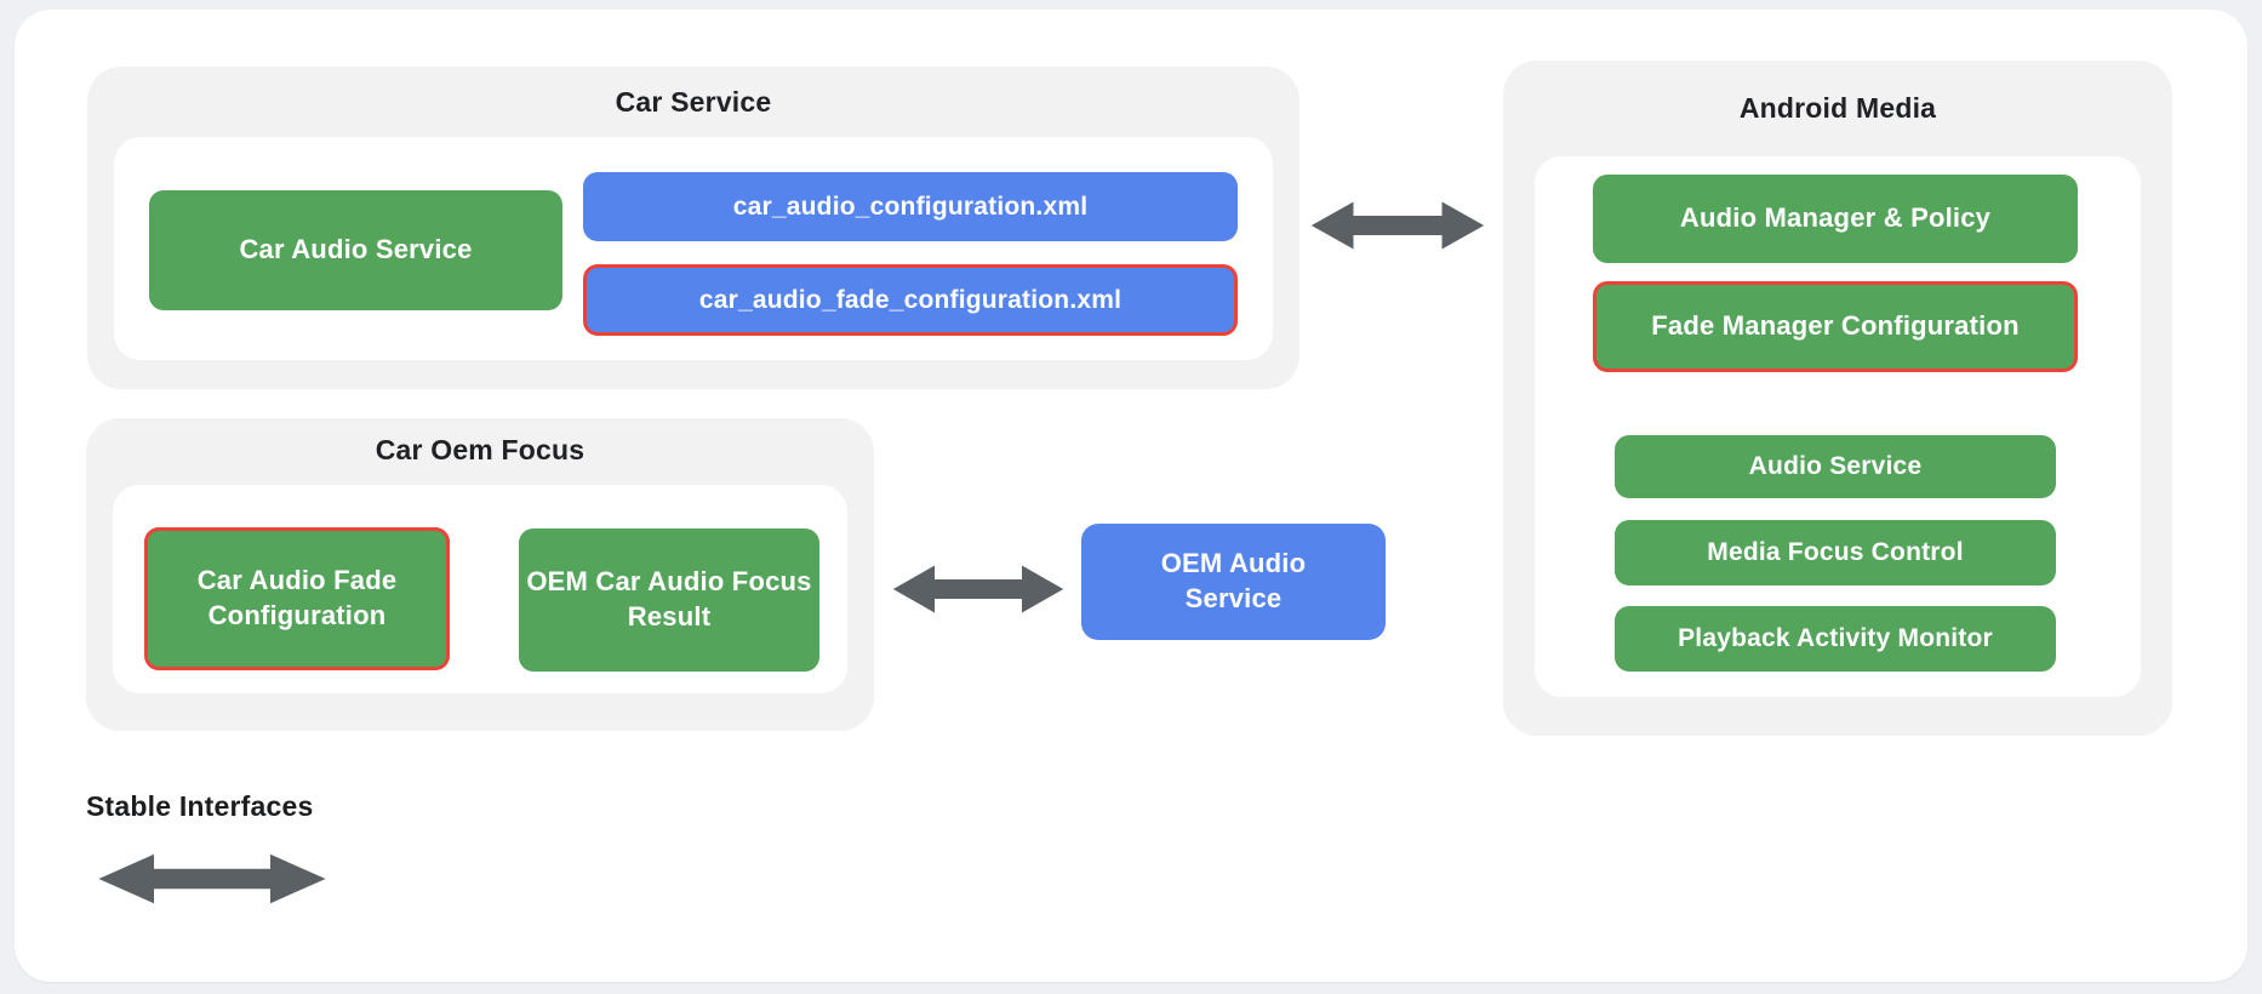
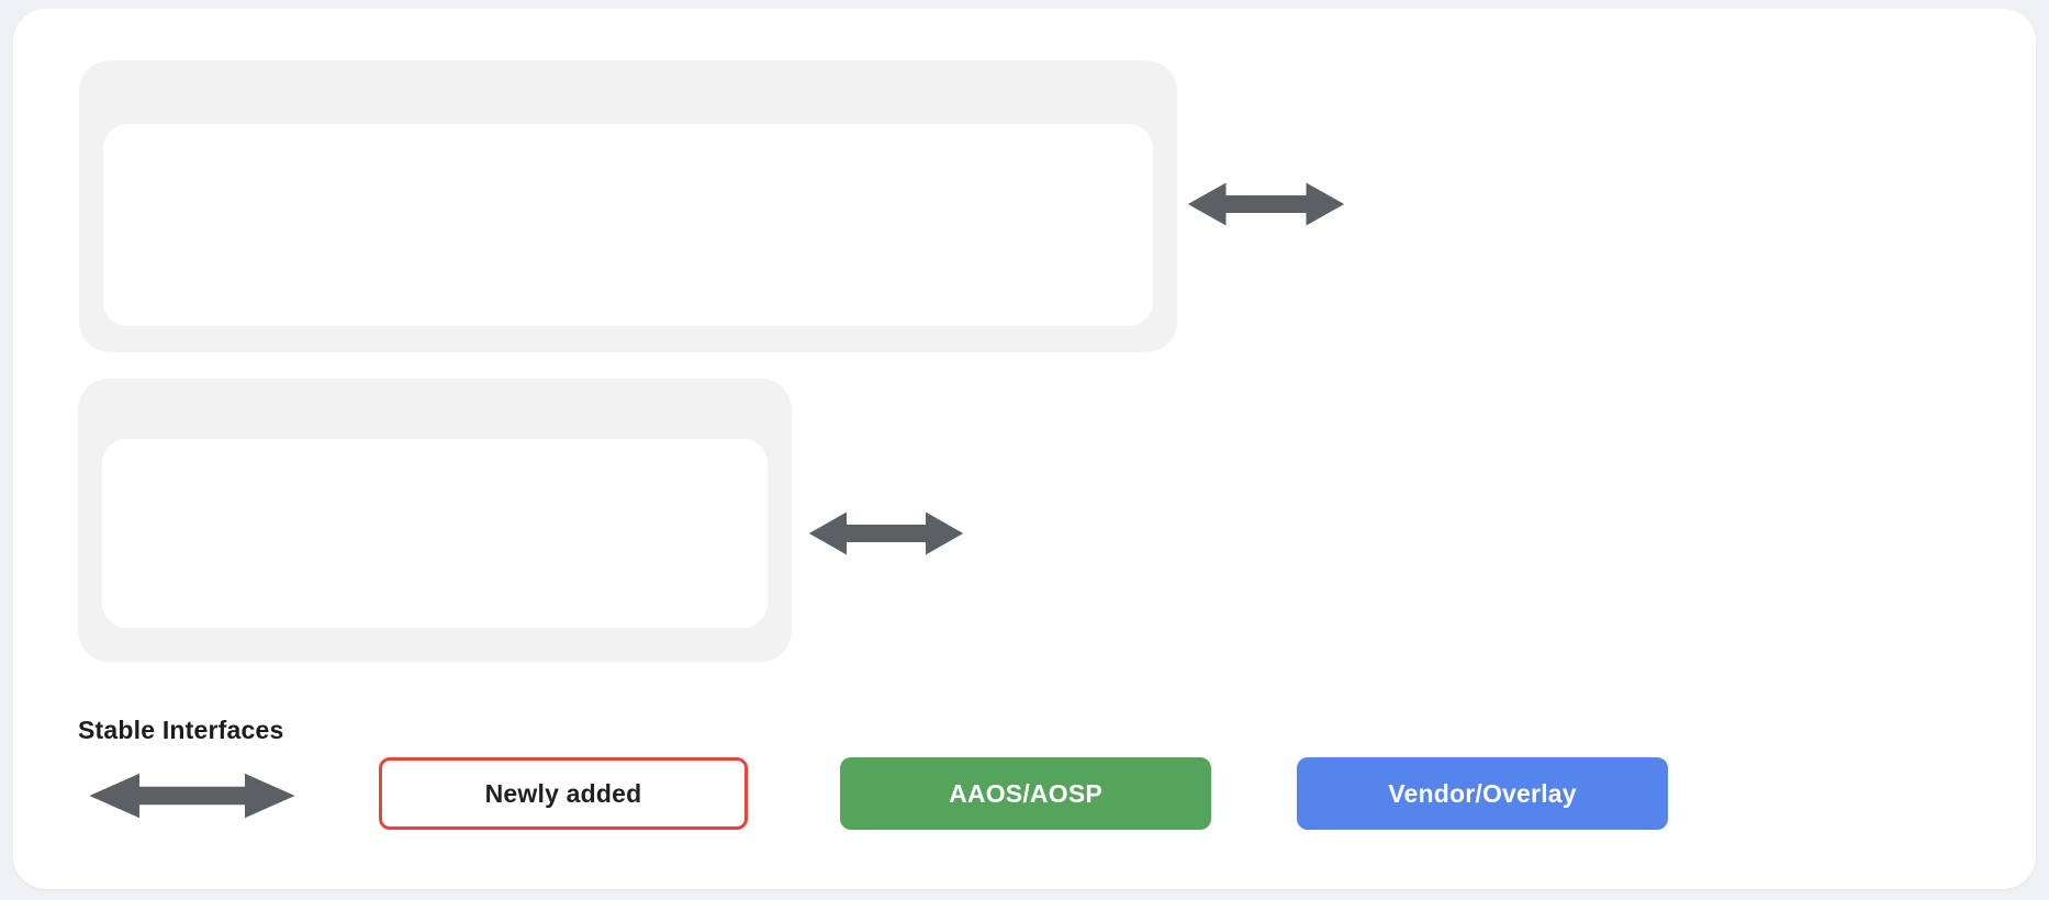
- Car Service
- Car Audio Service
- car_audio_configuration.xml
- car_audio_fade_configuration.xml
- Android Media
- Audio Manager & Policy
- Fade Manager Configuration
- Audio Service
- Media Focus Control
- Playback Activity Monitor
- Car Oem Focus
- Car Audio Fade Configuration
- OEM Car Audio Focus Result
- OEM Audio Service
  Stable Interfaces
+ Newly added
+ AAOS/AOSP
+ Vendor/Overlay
